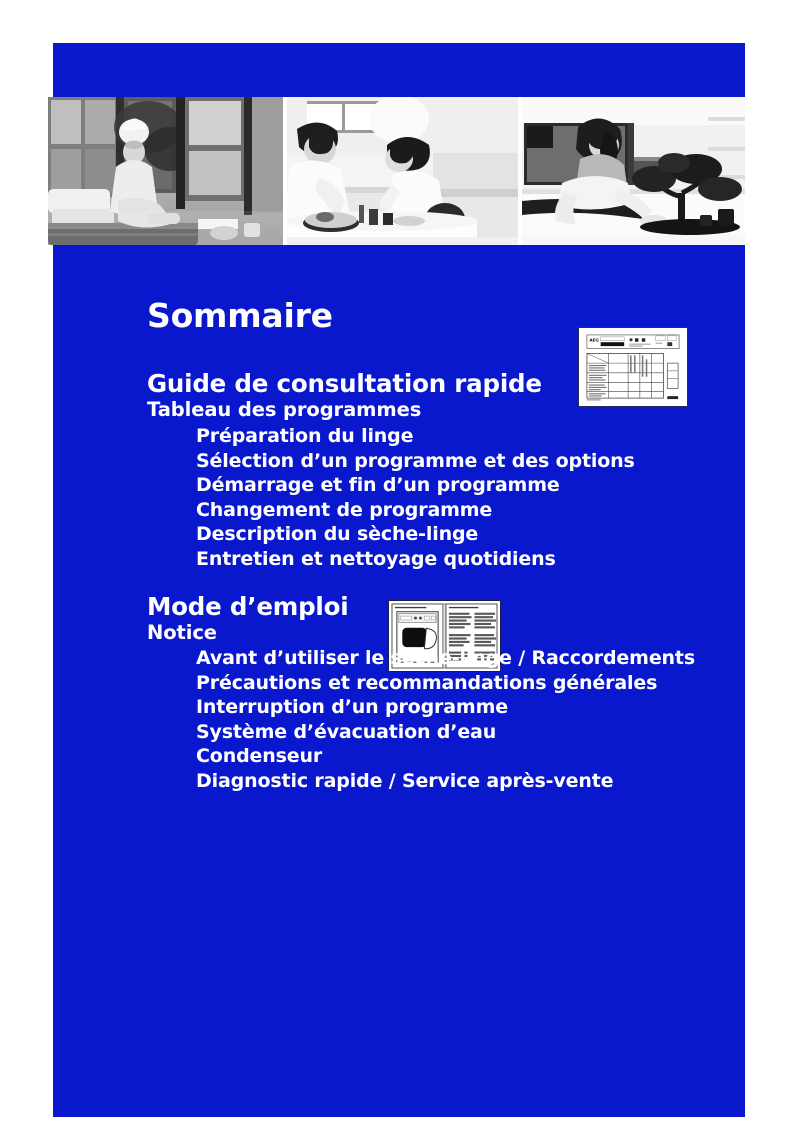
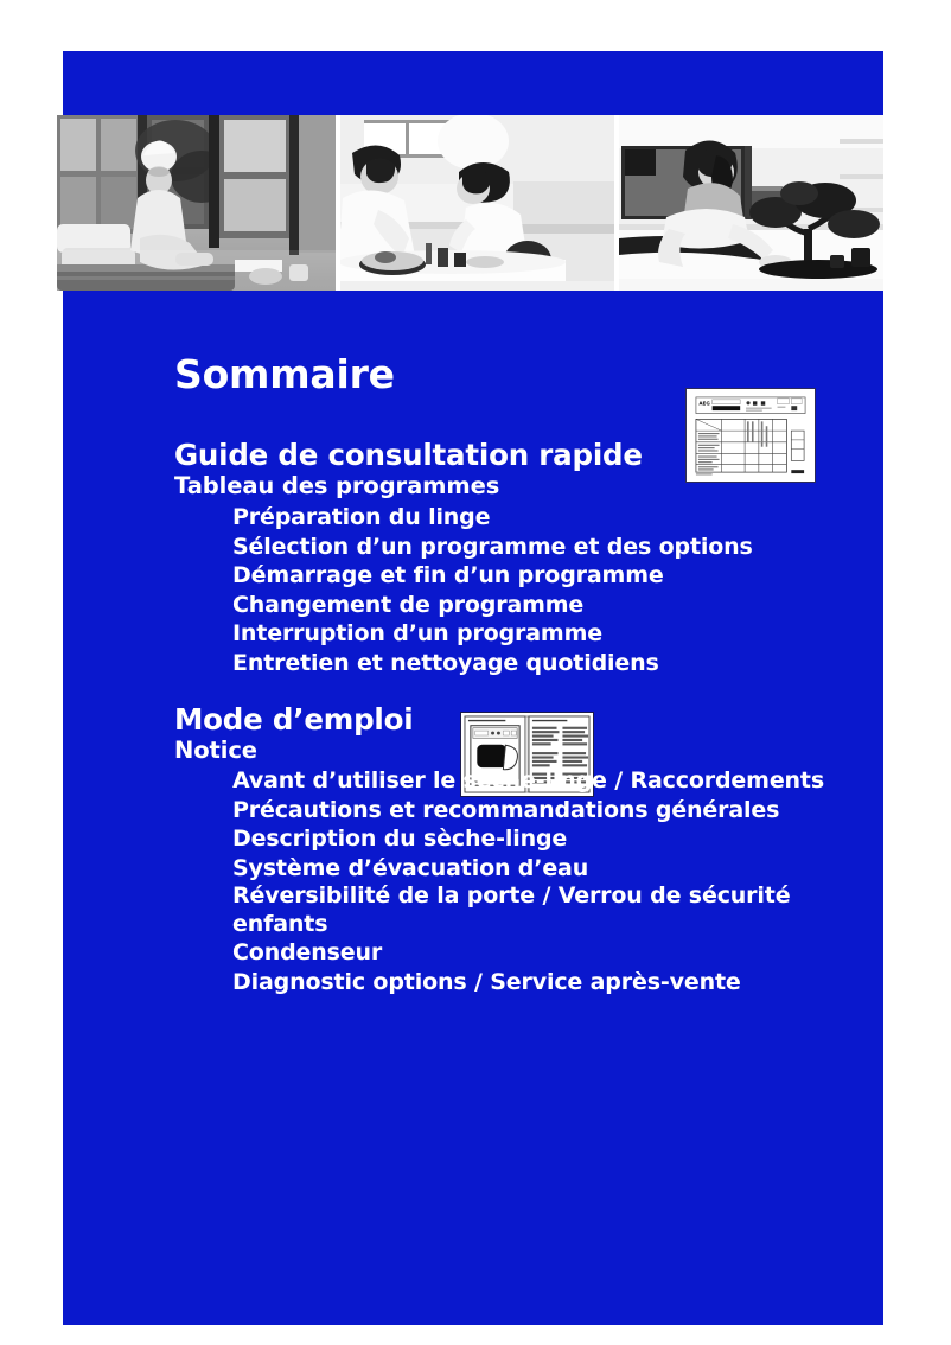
  Sommaire
  Guide de consultation rapide
  Tableau des programmes
  Préparation du linge
  Sélection d’un programme et des options
  Démarrage et fin d’un programme
  Changement de programme
- Description du sèche-linge
+ Interruption d’un programme
  Entretien et nettoyage quotidiens
  Mode d’emploi
  Notice
  Avant d’utiliser le sèche-linge / Raccordements
  Précautions et recommandations générales
- Interruption d’un programme
+ Description du sèche-linge
  Système d’évacuation d’eau
+ Réversibilité de la porte / Verrou de sécurité enfants
  Condenseur
- Diagnostic rapide / Service après-vente
+ Diagnostic options / Service après-vente
